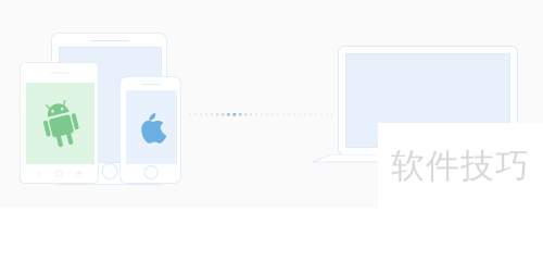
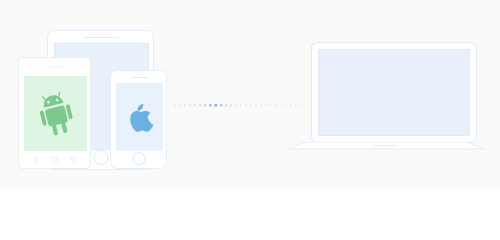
- 软件技巧
